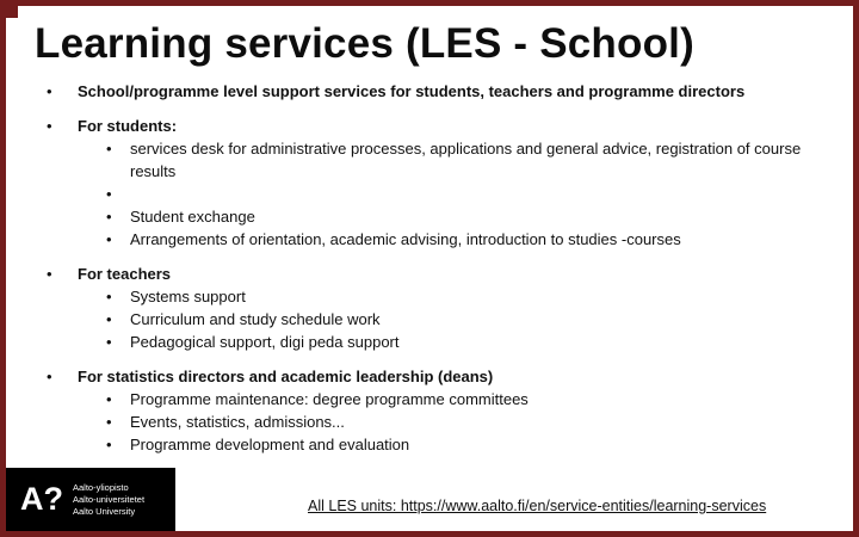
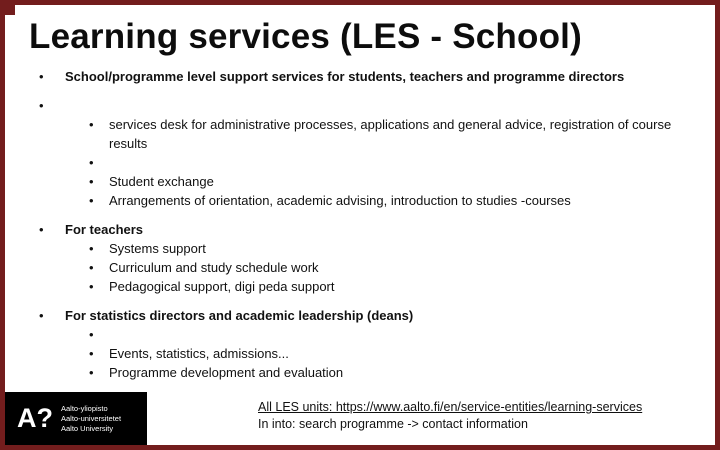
  Learning services (LES - School)
  •
  School/programme level support services for students, teachers and programme directors
  •
- For students:
  •
  services desk for administrative processes, applications and general advice, registration of course results
  •
  •
  Student exchange
  •
  Arrangements of orientation, academic advising, introduction to studies -courses
  •
  For teachers
  •
  Systems support
  •
  Curriculum and study schedule work
  •
  Pedagogical support, digi peda support
  •
  For statistics directors and academic leadership (deans)
  •
- Programme maintenance: degree programme committees
  •
  Events, statistics, admissions...
  •
  Programme development and evaluation
  A?
  Aalto-yliopisto
  Aalto-universitetet
  Aalto University
  All LES units: https://www.aalto.fi/en/service-entities/learning-services
+ In into: search programme -> contact information
